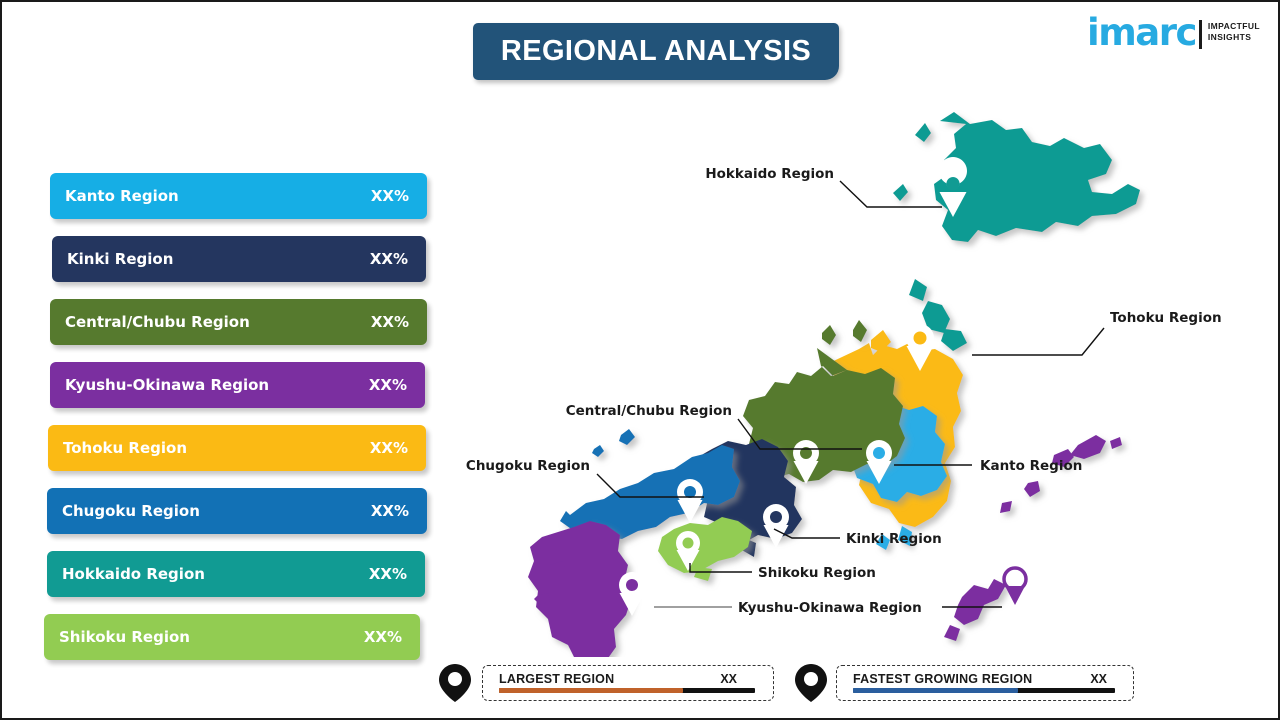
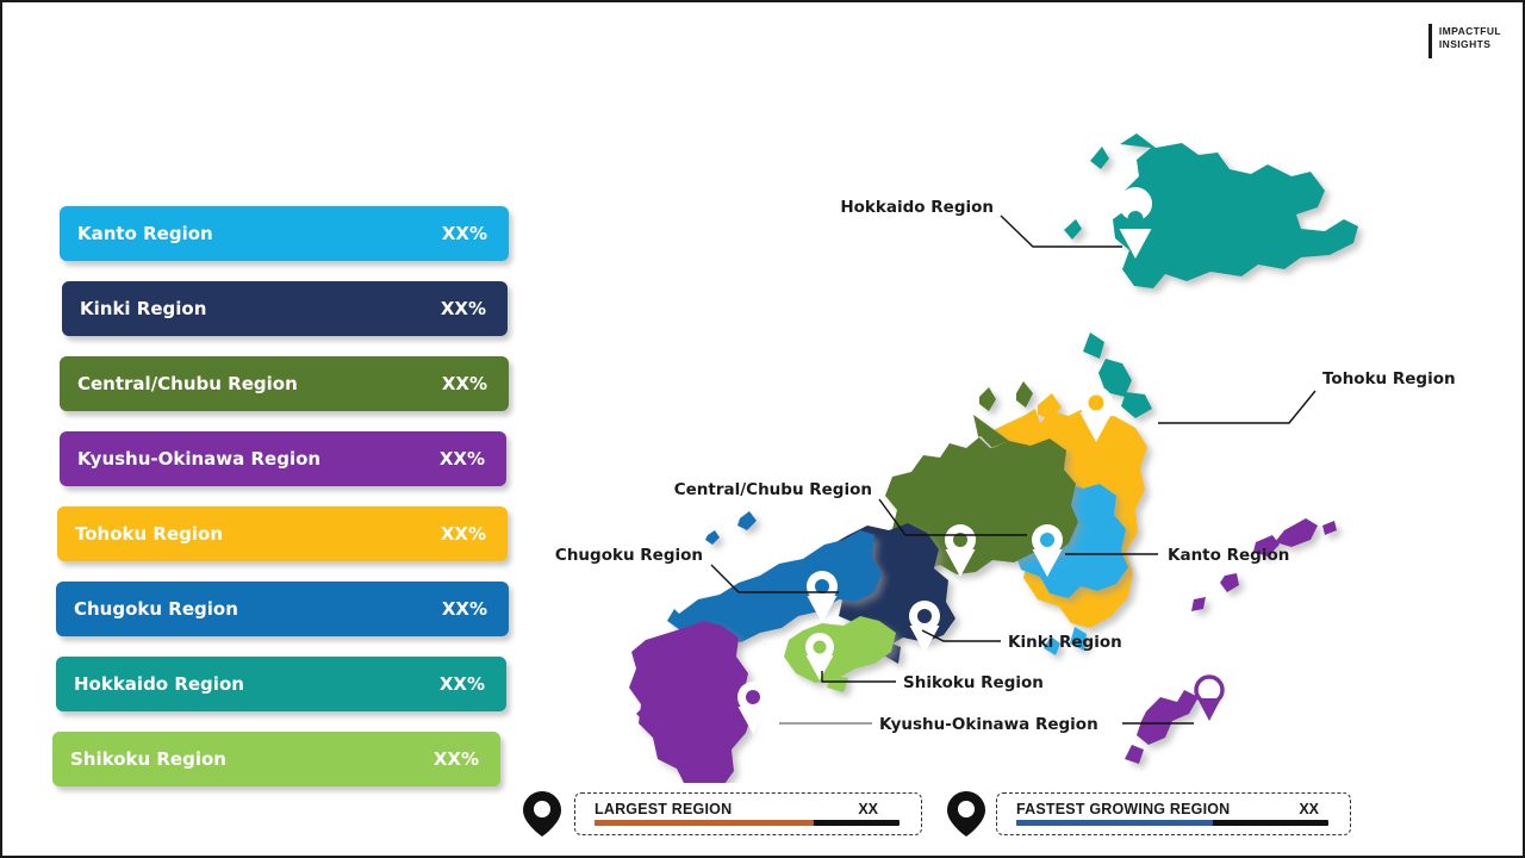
- REGIONAL ANALYSIS
- imarc
  IMPACTFUL
  INSIGHTS
  Kanto Region
  XX%
  Kinki Region
  XX%
  Central/Chubu Region
  XX%
  Kyushu-Okinawa Region
  XX%
  Tohoku Region
  XX%
  Chugoku Region
  XX%
  Hokkaido Region
  XX%
  Shikoku Region
  XX%
  Hokkaido Region
  Tohoku Region
  Central/Chubu Region
  Chugoku Region
  Kanto Region
  Kinki Region
  Shikoku Region
  Kyushu-Okinawa Region
  LARGEST REGION
  XX
  FASTEST GROWING REGION
  XX
